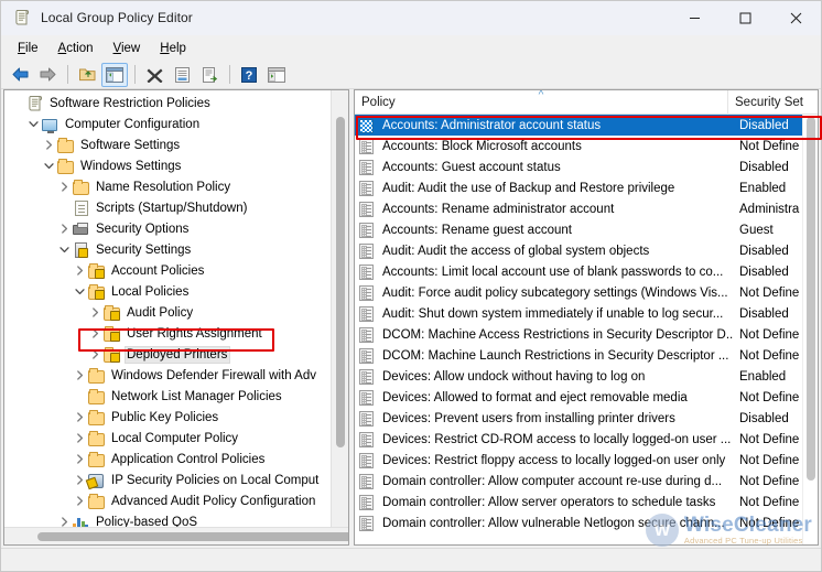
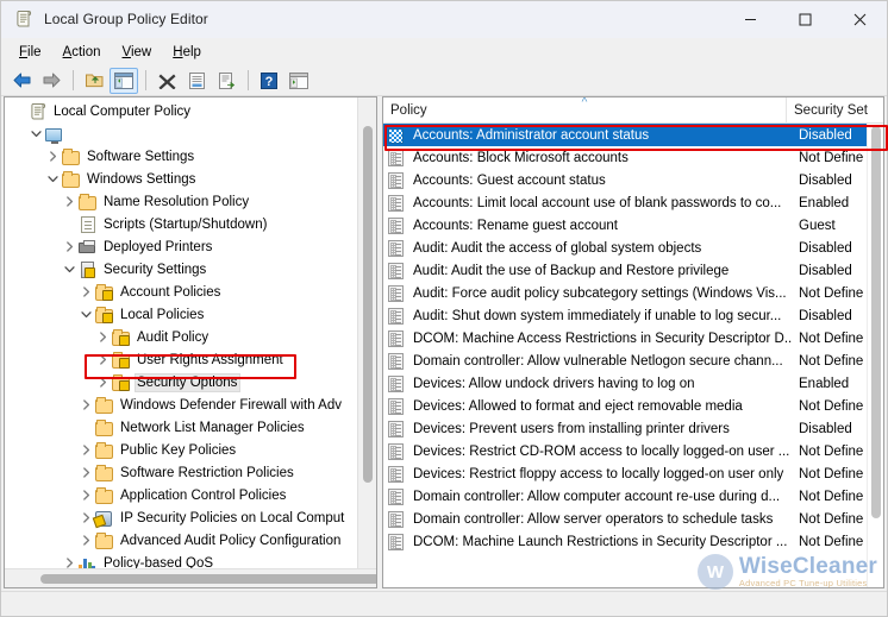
  Local Group Policy Editor
  File
  Action
  View
  Help
  ?
- Software Restriction Policies
+ Local Computer Policy
- Computer Configuration
  Software Settings
  Windows Settings
  Name Resolution Policy
  Scripts (Startup/Shutdown)
- Security Options
+ Deployed Printers
  Security Settings
  Account Policies
  Local Policies
  Audit Policy
  User Rights Assignment
- Deployed Printers
+ Security Options
  Windows Defender Firewall with Adv
  Network List Manager Policies
  Public Key Policies
- Local Computer Policy
+ Software Restriction Policies
  Application Control Policies
  IP Security Policies on Local Comput
  Advanced Audit Policy Configuration
  Policy-based QoS
  Policy
  ^
  Security Set
  Accounts: Administrator account status
  Disabled
  Accounts: Block Microsoft accounts
  Not Define
  Accounts: Guest account status
  Disabled
- Audit: Audit the use of Backup and Restore privilege
+ Accounts: Limit local account use of blank passwords to co...
  Enabled
- Accounts: Rename administrator account
- Administra
  Accounts: Rename guest account
  Guest
  Audit: Audit the access of global system objects
  Disabled
- Accounts: Limit local account use of blank passwords to co...
+ Audit: Audit the use of Backup and Restore privilege
  Disabled
  Audit: Force audit policy subcategory settings (Windows Vis...
  Not Define
  Audit: Shut down system immediately if unable to log secur...
  Disabled
  DCOM: Machine Access Restrictions in Security Descriptor D..
  Not Define
- DCOM: Machine Launch Restrictions in Security Descriptor ...
+ Domain controller: Allow vulnerable Netlogon secure chann...
  Not Define
- Devices: Allow undock without having to log on
+ Devices: Allow undock drivers having to log on
  Enabled
  Devices: Allowed to format and eject removable media
  Not Define
  Devices: Prevent users from installing printer drivers
  Disabled
  Devices: Restrict CD-ROM access to locally logged-on user ...
  Not Define
  Devices: Restrict floppy access to locally logged-on user only
  Not Define
  Domain controller: Allow computer account re-use during d...
  Not Define
  Domain controller: Allow server operators to schedule tasks
  Not Define
- Domain controller: Allow vulnerable Netlogon secure chann...
+ DCOM: Machine Launch Restrictions in Security Descriptor ...
  Not Define
  W
  WiseCleaner
  Advanced PC Tune-up Utilities
